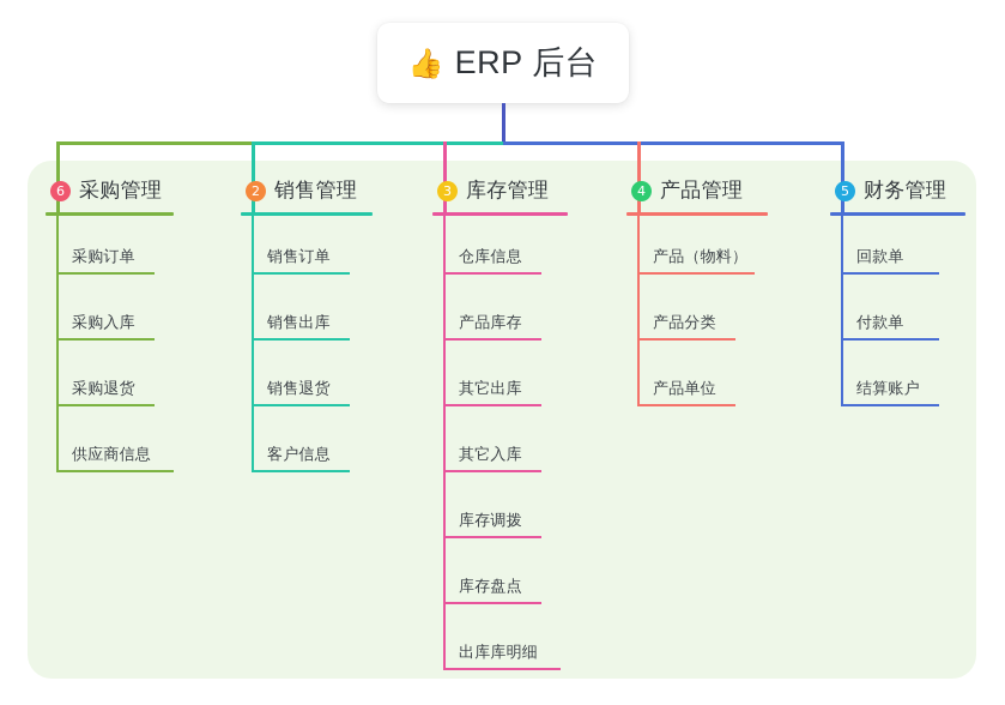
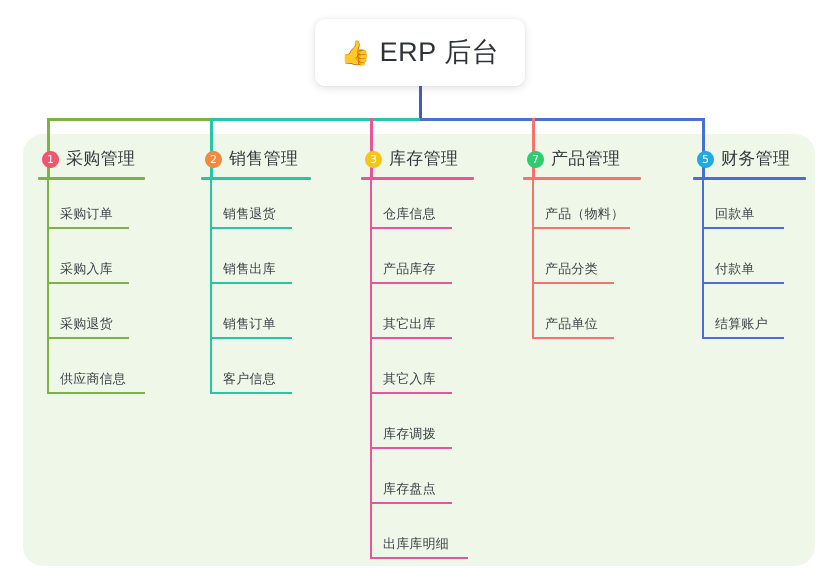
  👍
  ERP 后台
- 6
+ 1
  采购管理
  采购订单
  采购入库
  采购退货
  供应商信息
  2
  销售管理
- 销售订单
+ 销售退货
  销售出库
- 销售退货
+ 销售订单
  客户信息
  3
  库存管理
  仓库信息
  产品库存
  其它出库
  其它入库
  库存调拨
  库存盘点
  出库库明细
- 4
+ 7
  产品管理
  产品（物料）
  产品分类
  产品单位
  5
  财务管理
  回款单
  付款单
  结算账户
